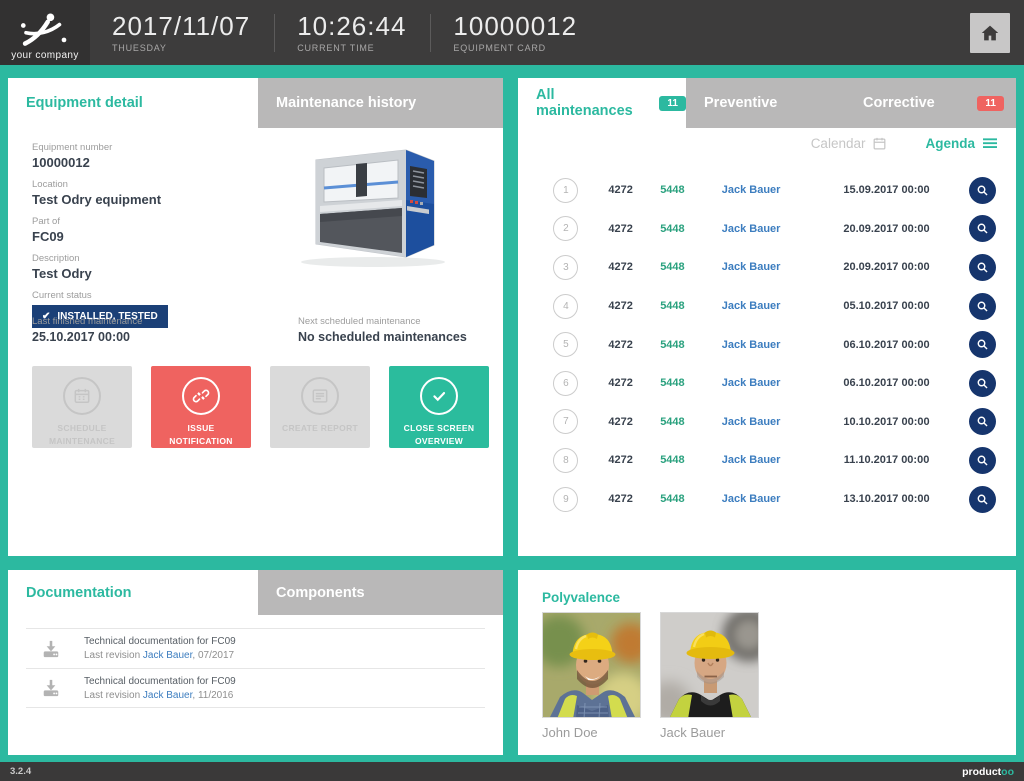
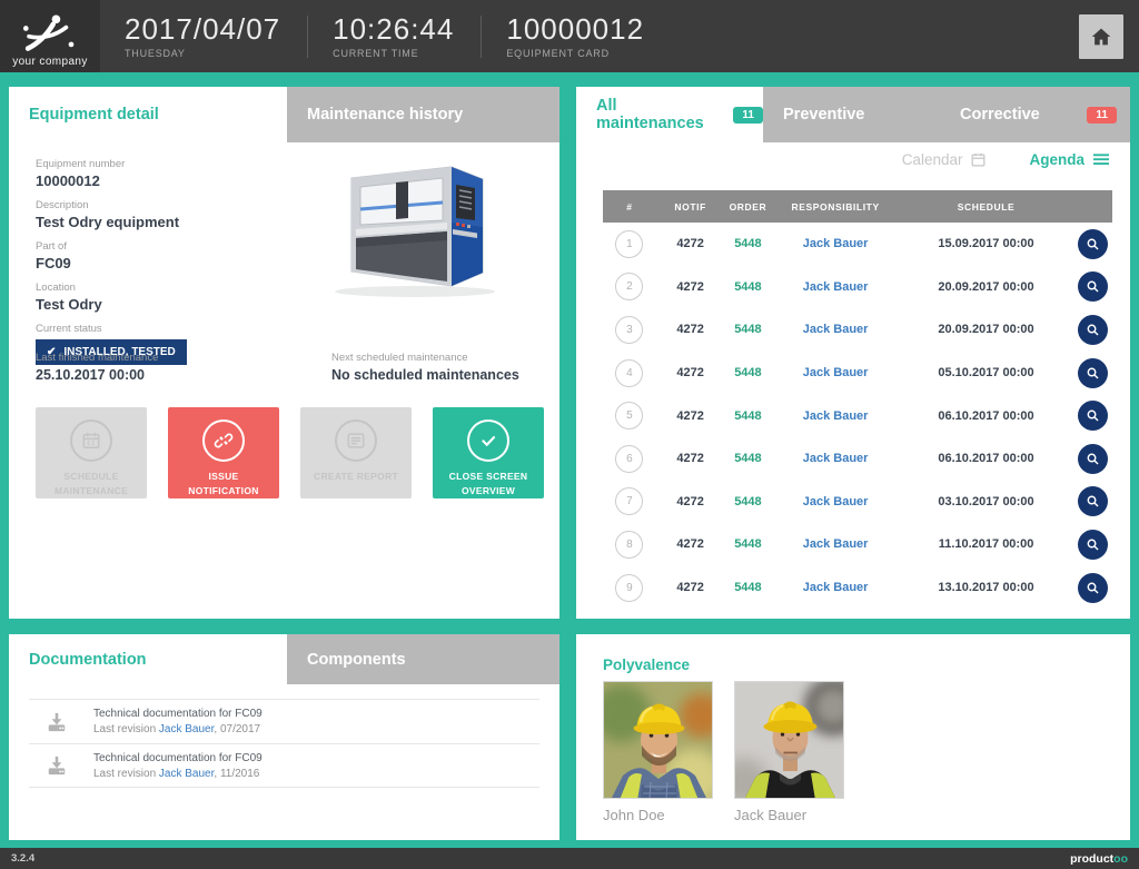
  your company
- 2017/11/07
+ 2017/04/07
  THUESDAY
  10:26:44
  CURRENT TIME
  10000012
  EQUIPMENT CARD
  Equipment detail
  Maintenance history
  Equipment number
  10000012
- Location
+ Description
  Test Odry equipment
  Part of
  FC09
- Description
+ Location
  Test Odry
  Current status
  ✔
  INSTALLED, TESTED
  Last finished maintenance
  25.10.2017 00:00
  Next scheduled maintenance
  No scheduled maintenances
  ISSUE NOTIFICATION
  CLOSE SCREEN OVERVIEW
  All maintenances
  11
  Preventive
  Corrective
  11
  Calendar
  Agenda
+ #
+ NOTIF
+ ORDER
+ RESPONSIBILITY
+ SCHEDULE
  1
  4272
  5448
  Jack Bauer
  15.09.2017 00:00
  2
  4272
  5448
  Jack Bauer
  20.09.2017 00:00
  3
  4272
  5448
  Jack Bauer
  20.09.2017 00:00
  4
  4272
  5448
  Jack Bauer
  05.10.2017 00:00
  5
  4272
  5448
  Jack Bauer
  06.10.2017 00:00
  6
  4272
  5448
  Jack Bauer
  06.10.2017 00:00
  7
  4272
  5448
  Jack Bauer
- 10.10.2017 00:00
+ 03.10.2017 00:00
  8
  4272
  5448
  Jack Bauer
  11.10.2017 00:00
  9
  4272
  5448
  Jack Bauer
  13.10.2017 00:00
  Documentation
  Components
  Technical documentation for FC09
  Last revision Jack Bauer, 07/2017
  Technical documentation for FC09
  Last revision Jack Bauer, 11/2016
  Polyvalence
  John Doe
  Jack Bauer
  3.2.4
  productoo
